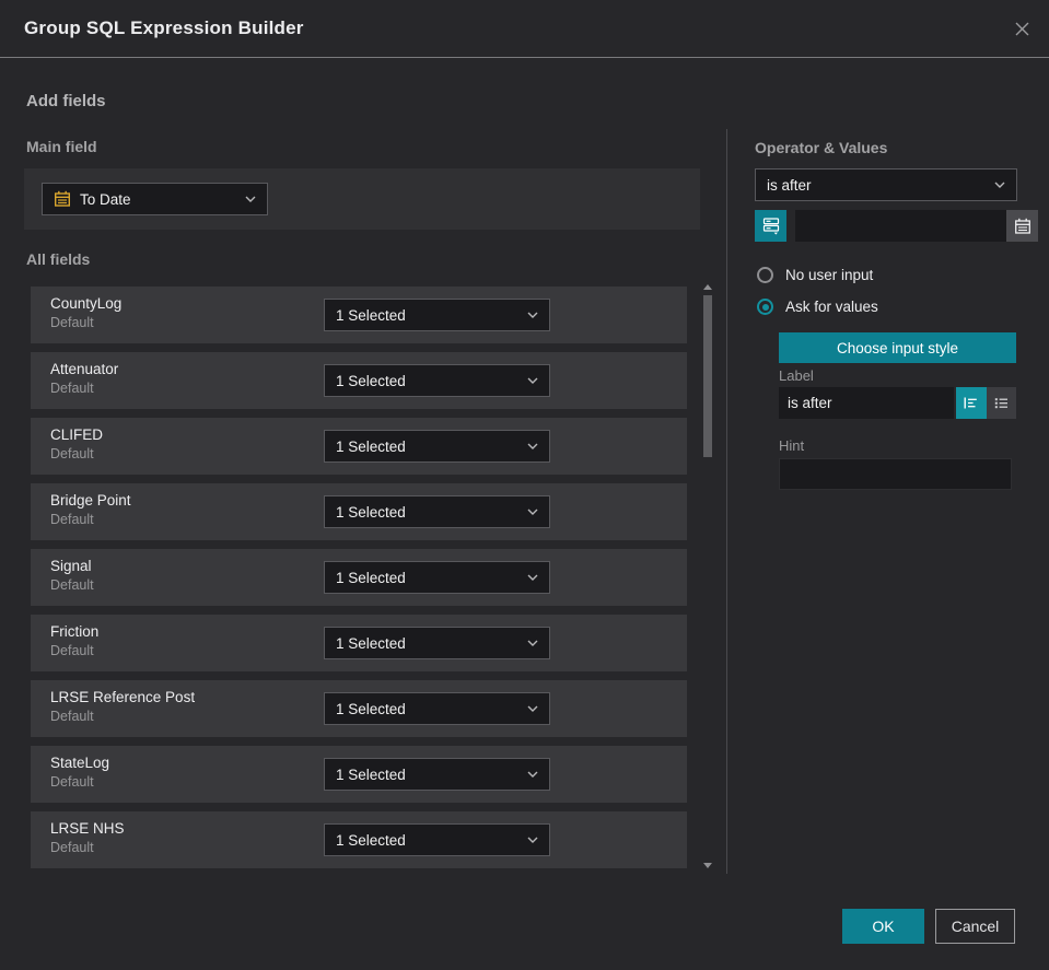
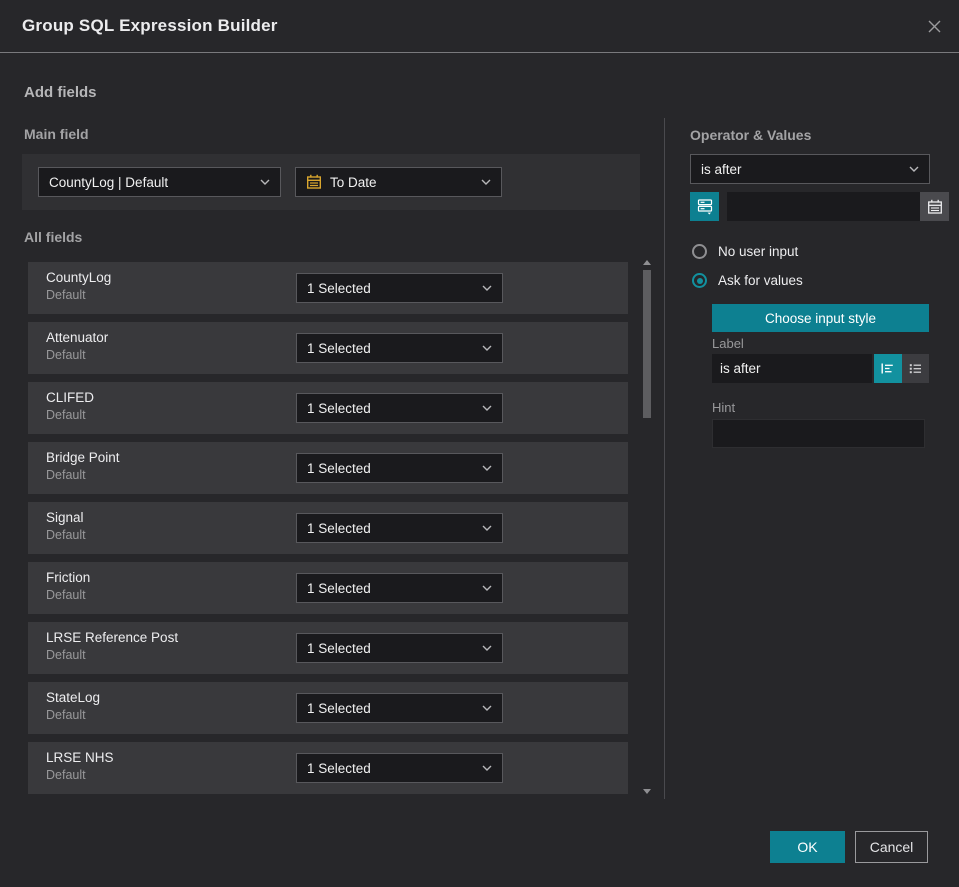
  Group SQL Expression Builder
  Add fields
  Main field
+ CountyLog | Default
  To Date
  All fields
  CountyLog
  Default
  1 Selected
  Attenuator
  Default
  1 Selected
  CLIFED
  Default
  1 Selected
  Bridge Point
  Default
  1 Selected
  Signal
  Default
  1 Selected
  Friction
  Default
  1 Selected
  LRSE Reference Post
  Default
  1 Selected
  StateLog
  Default
  1 Selected
  LRSE NHS
  Default
  1 Selected
  Operator & Values
  is after
  No user input
  Ask for values
  Choose input style
  Label
  is after
  Hint
  OK
  Cancel
